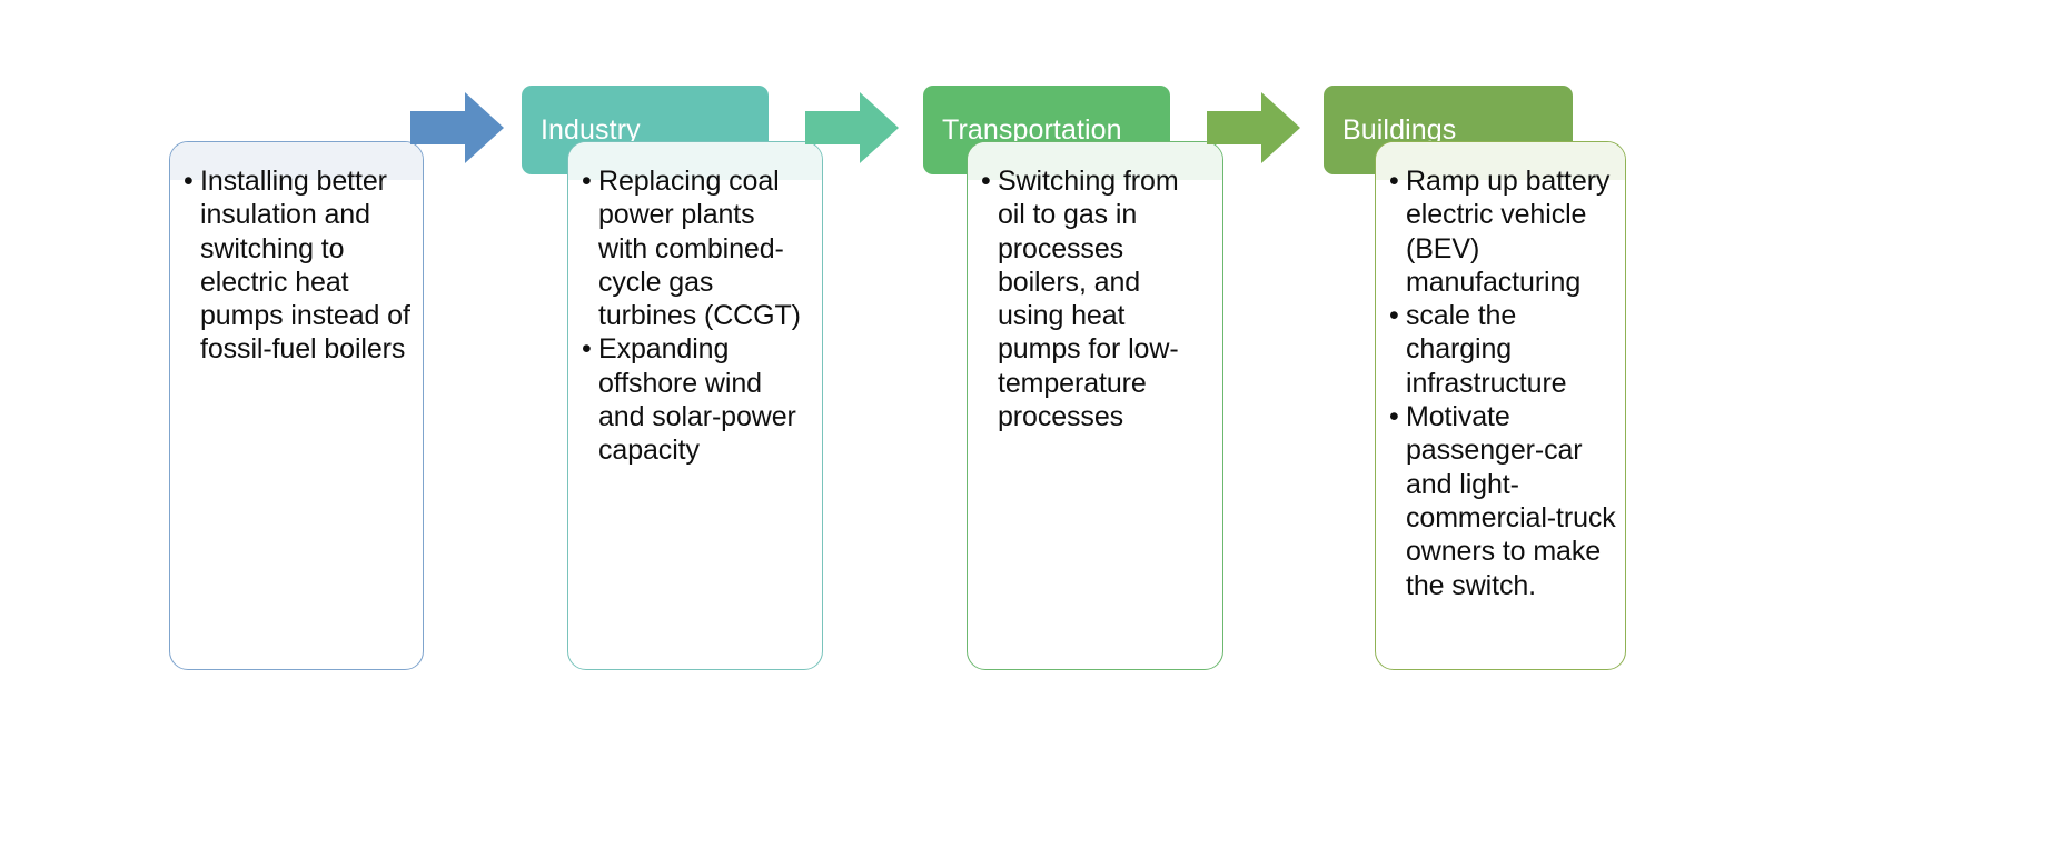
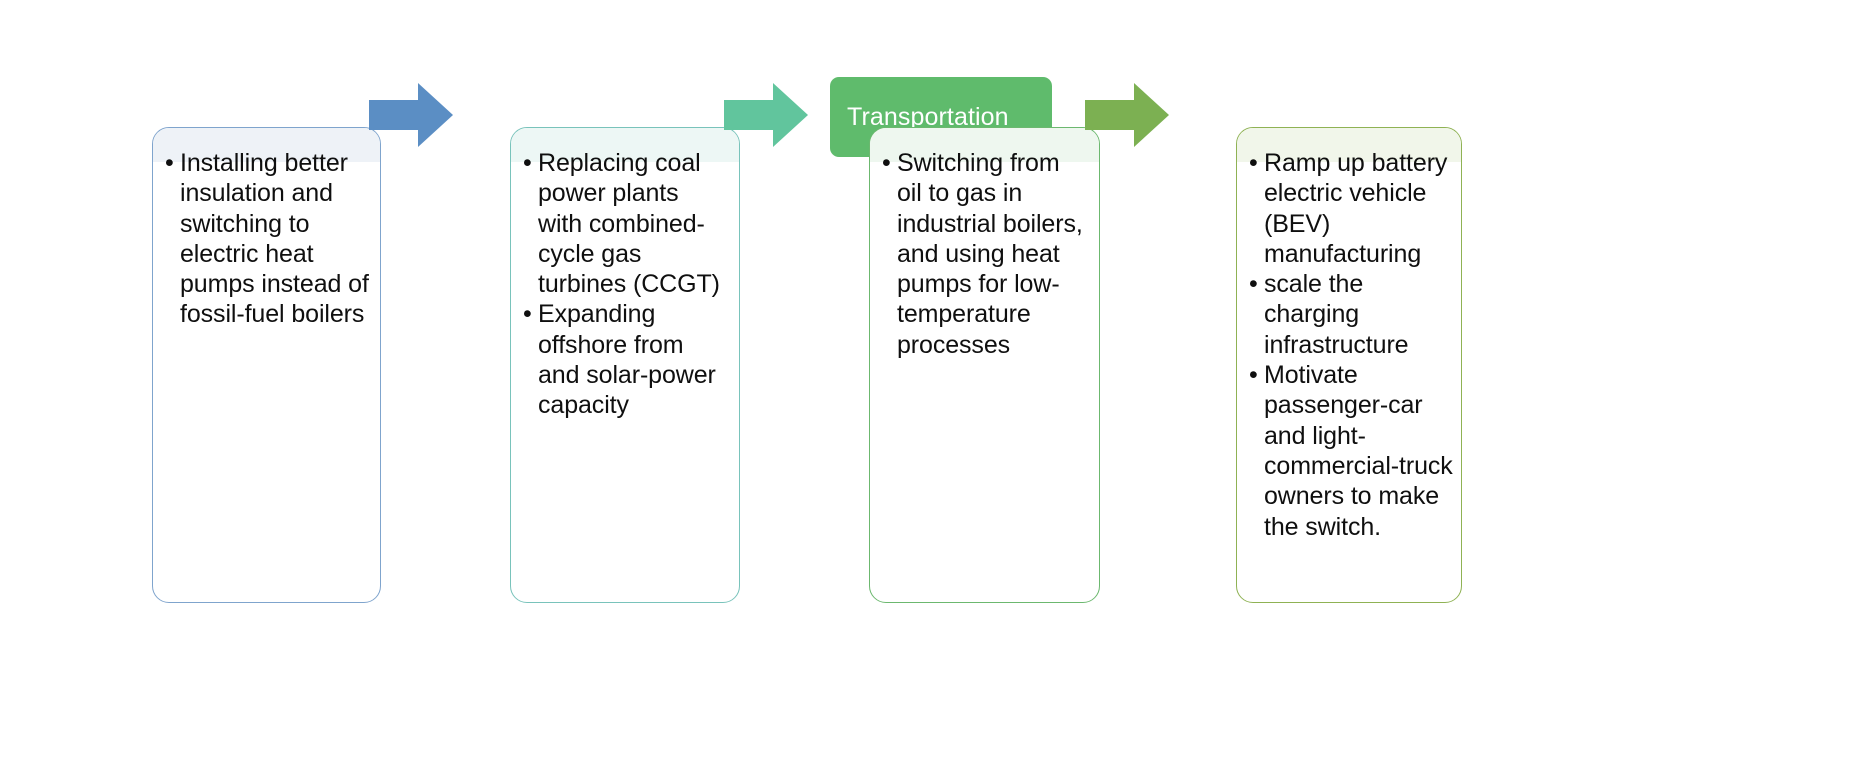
  •
  Installing better insulation and switching to electric heat pumps instead of fossil-fuel boilers
- Industry
  •
  Replacing coal power plants with combined-cycle gas turbines (CCGT)
  •
- Expanding offshore wind and solar-power capacity
+ Expanding offshore from and solar-power capacity
  Transportation
  •
- Switching from oil to gas in processes boilers, and using heat pumps for low-temperature processes
+ Switching from oil to gas in industrial boilers, and using heat pumps for low-temperature processes
- Buildings
  •
  Ramp up battery electric vehicle (BEV) manufacturing
  •
  scale the charging infrastructure
  •
  Motivate passenger-car and light-commercial-truck owners to make the switch.
